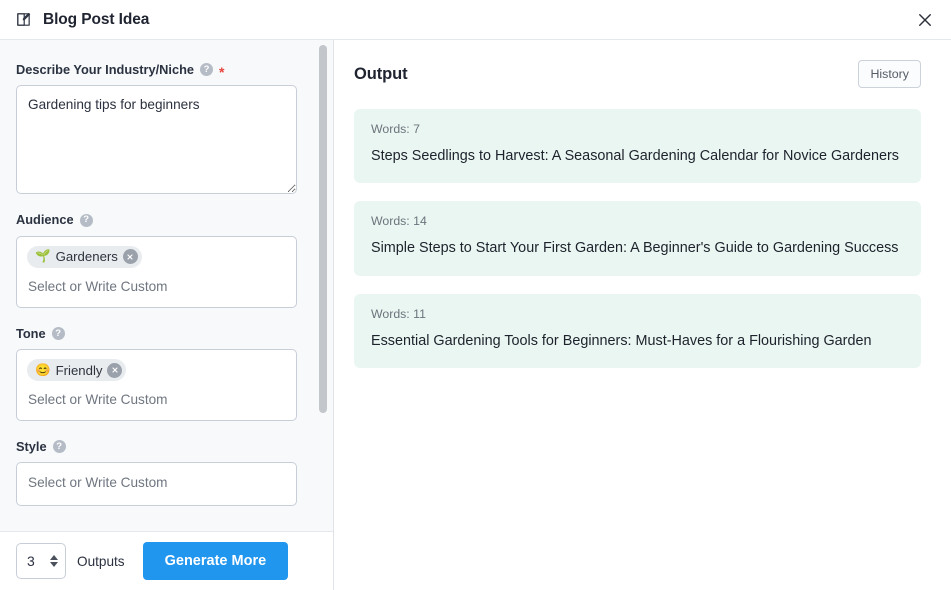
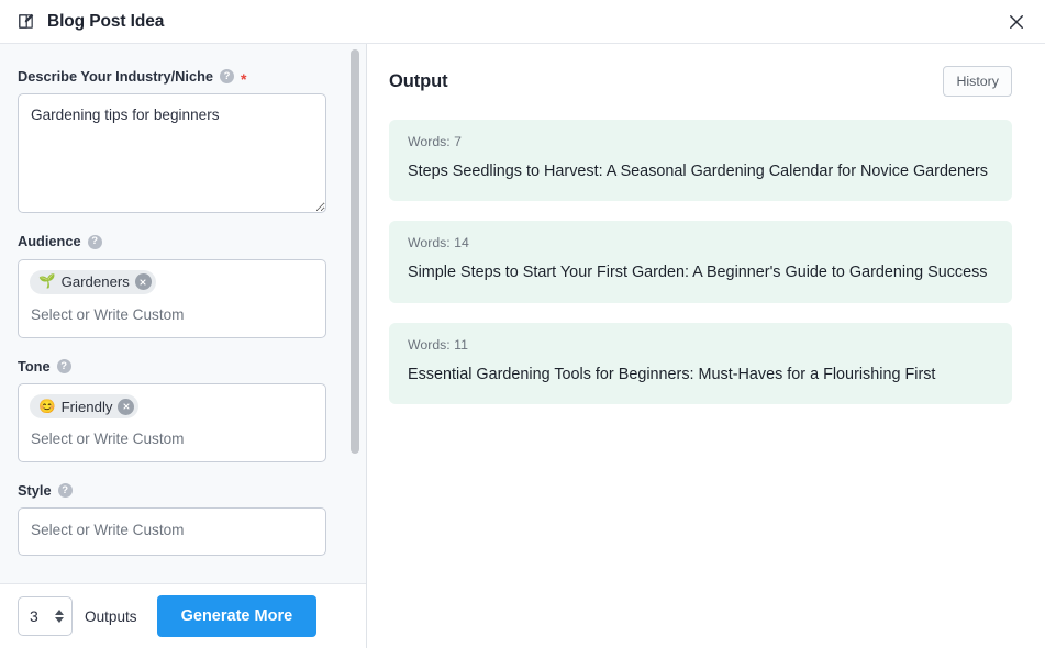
  Blog Post Idea
  Describe Your Industry/Niche
  ?
  *
  Gardening tips for beginners
  Audience
  ?
  🌱
  Gardeners
  Select or Write Custom
  Tone
  ?
  😊
  Friendly
  Select or Write Custom
  Style
  ?
  Select or Write Custom
  3
  Outputs
  Generate More
  Output
  History
  Words: 7
  Steps Seedlings to Harvest: A Seasonal Gardening Calendar for Novice Gardeners
  Words: 14
  Simple Steps to Start Your First Garden: A Beginner's Guide to Gardening Success
  Words: 11
- Essential Gardening Tools for Beginners: Must-Haves for a Flourishing Garden
+ Essential Gardening Tools for Beginners: Must-Haves for a Flourishing First
